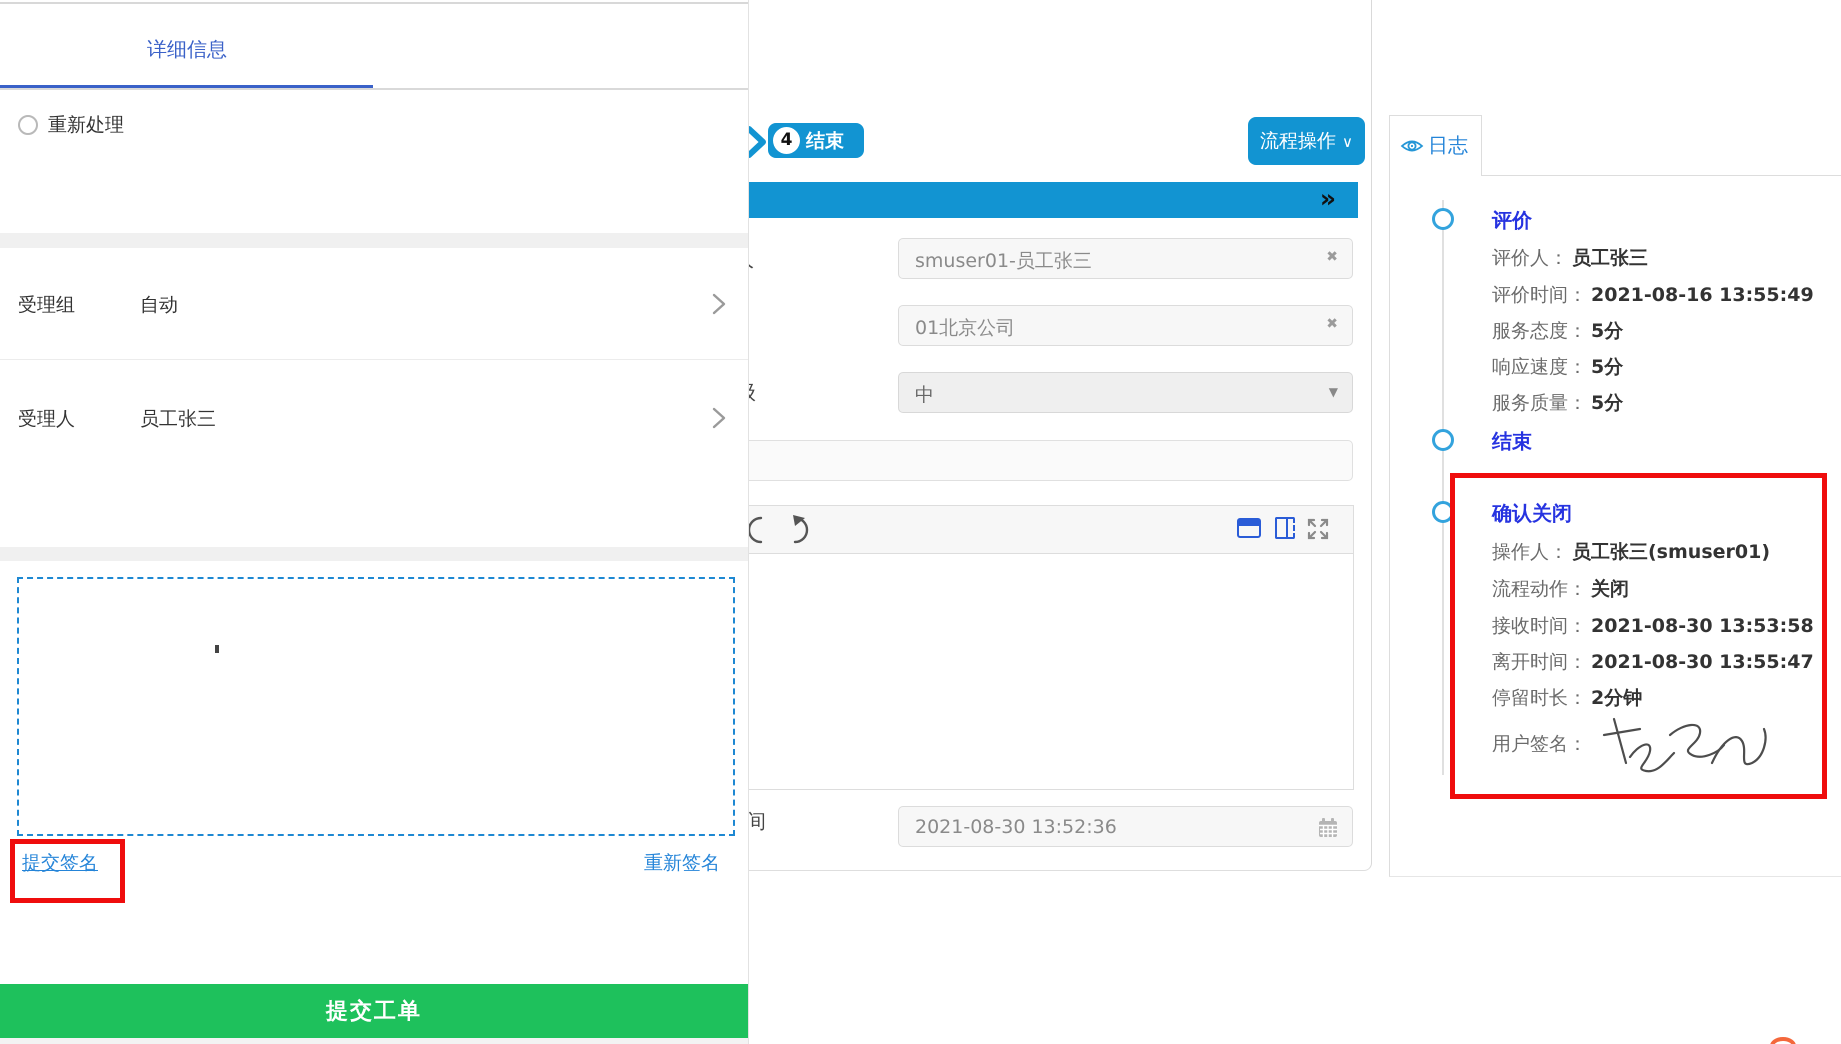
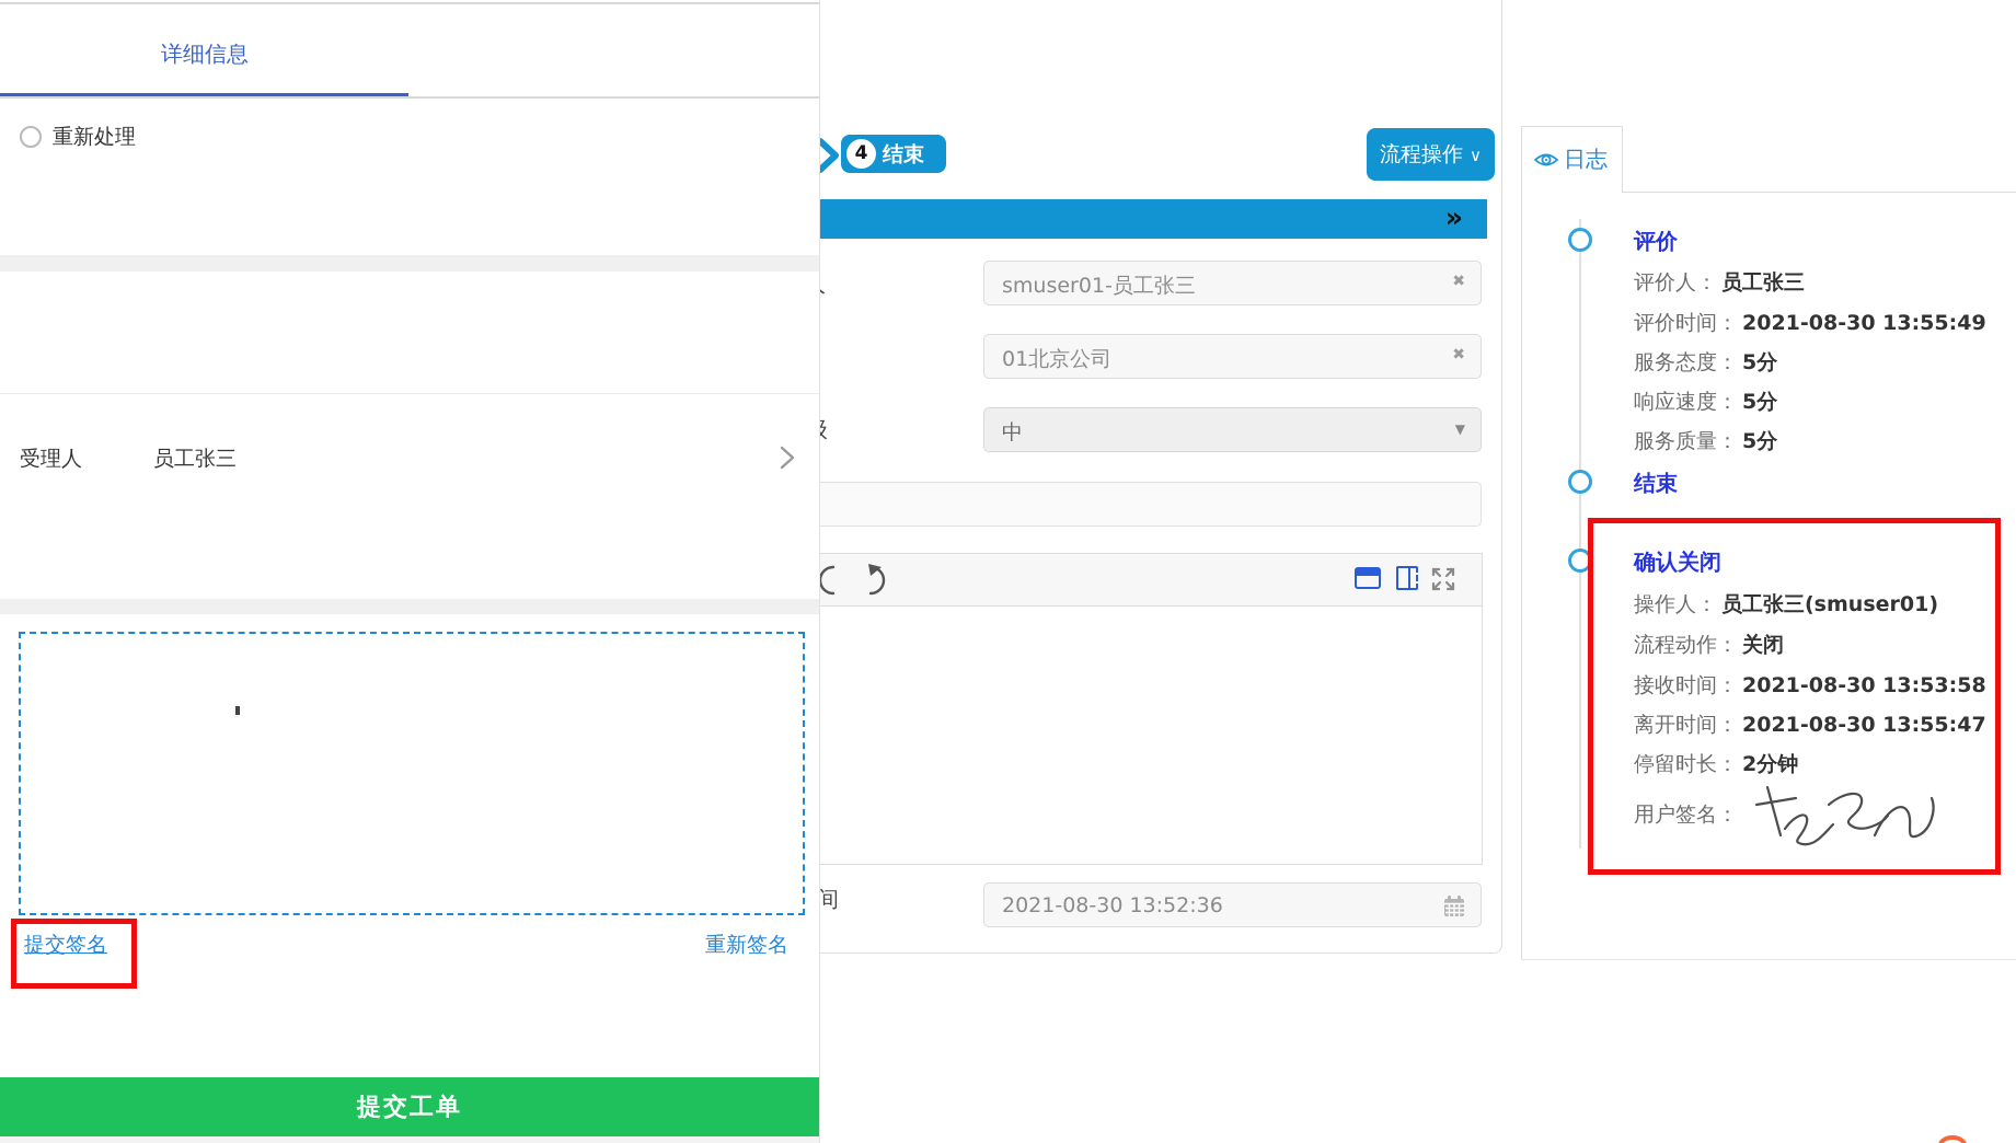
  详细信息
  重新处理
- 受理组
- 自动
  受理人
  员工张三
  提交签名
  重新签名
  提交工单
  4
  结束
  流程操作 ∨
  »
  smuser01-员工张三
  ✖
  01北京公司
  ✖
  中
  ▼
  2021-08-30 13:52:36
  日志
  评价
  评价人： 员工张三
- 评价时间： 2021-08-16 13:55:49
+ 评价时间： 2021-08-30 13:55:49
  服务态度： 5分
  响应速度： 5分
  服务质量： 5分
  结束
  确认关闭
  操作人： 员工张三(smuser01)
  流程动作： 关闭
  接收时间： 2021-08-30 13:53:58
  离开时间： 2021-08-30 13:55:47
  停留时长： 2分钟
  用户签名：
